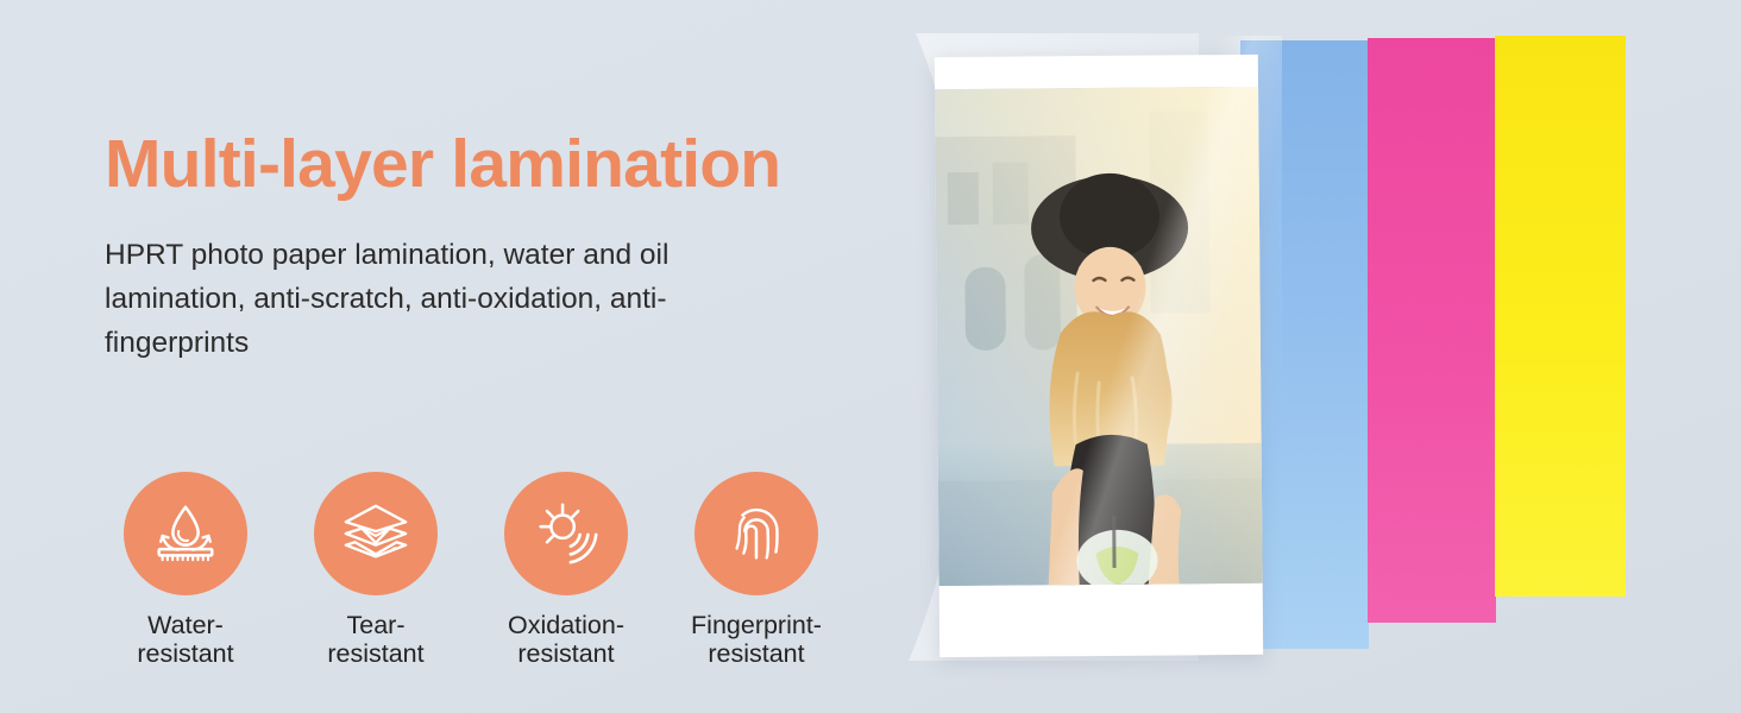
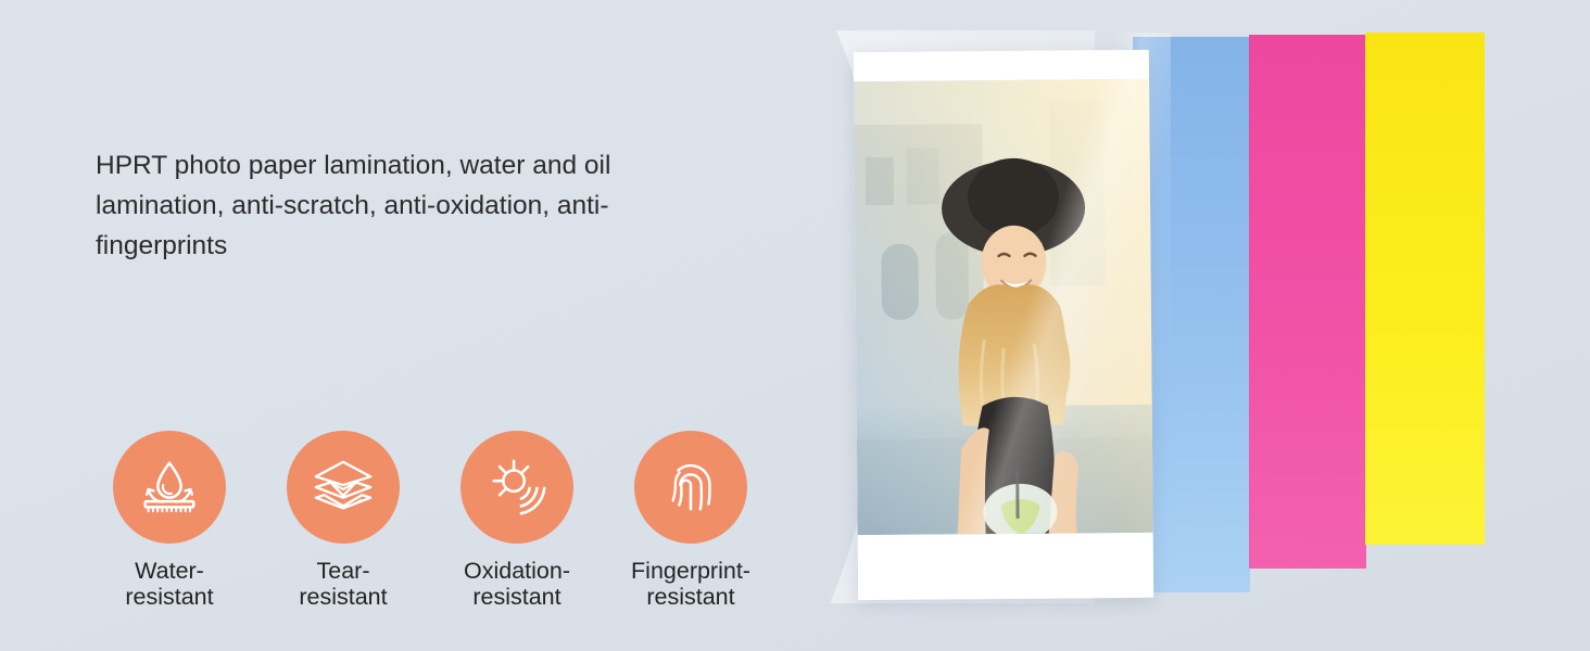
- Multi-layer lamination
  HPRT photo paper lamination, water and oil lamination, anti-scratch, anti-oxidation, anti-fingerprints
  Water-
  resistant
  Tear-
  resistant
  Oxidation-
  resistant
  Fingerprint-
  resistant
